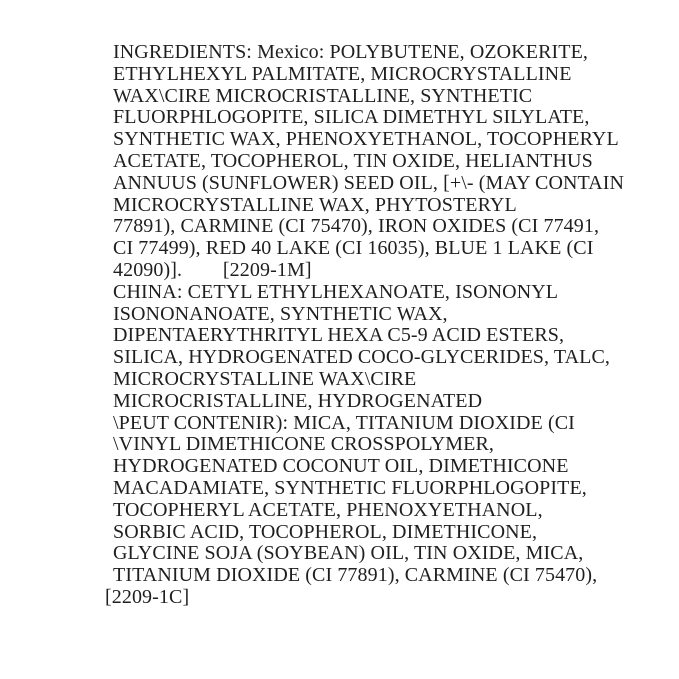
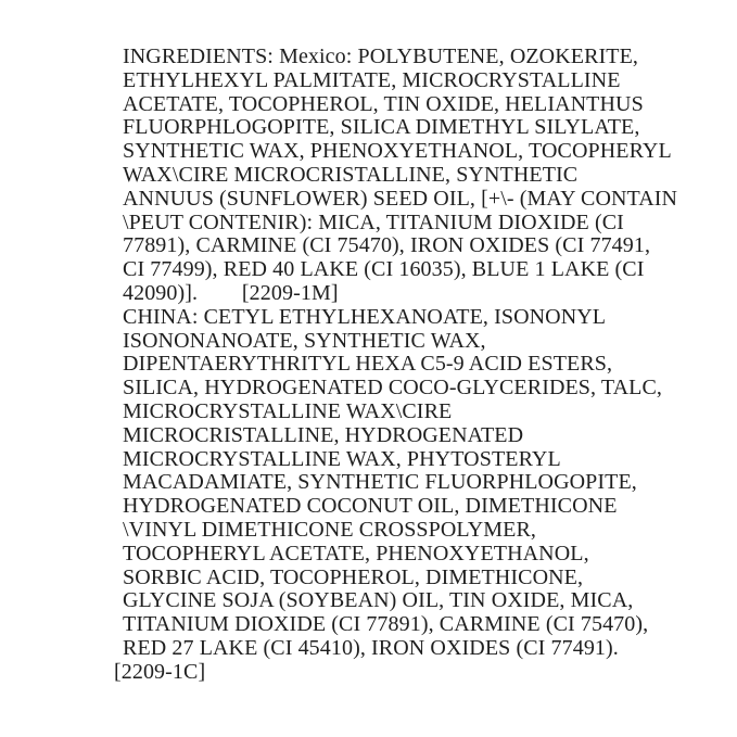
  INGREDIENTS: Mexico: POLYBUTENE, OZOKERITE,
  ETHYLHEXYL PALMITATE, MICROCRYSTALLINE
- WAX\CIRE MICROCRISTALLINE, SYNTHETIC
+ ACETATE, TOCOPHEROL, TIN OXIDE, HELIANTHUS
  FLUORPHLOGOPITE, SILICA DIMETHYL SILYLATE,
  SYNTHETIC WAX, PHENOXYETHANOL, TOCOPHERYL
- ACETATE, TOCOPHEROL, TIN OXIDE, HELIANTHUS
+ WAX\CIRE MICROCRISTALLINE, SYNTHETIC
  ANNUUS (SUNFLOWER) SEED OIL, [+\- (MAY CONTAIN
- MICROCRYSTALLINE WAX, PHYTOSTERYL
+ \PEUT CONTENIR): MICA, TITANIUM DIOXIDE (CI
  77891), CARMINE (CI 75470), IRON OXIDES (CI 77491,
  CI 77499), RED 40 LAKE (CI 16035), BLUE 1 LAKE (CI
  42090)]. [2209-1M]
  CHINA: CETYL ETHYLHEXANOATE, ISONONYL
  ISONONANOATE, SYNTHETIC WAX,
  DIPENTAERYTHRITYL HEXA C5-9 ACID ESTERS,
  SILICA, HYDROGENATED COCO-GLYCERIDES, TALC,
  MICROCRYSTALLINE WAX\CIRE
  MICROCRISTALLINE, HYDROGENATED
- \PEUT CONTENIR): MICA, TITANIUM DIOXIDE (CI
+ MICROCRYSTALLINE WAX, PHYTOSTERYL
- \VINYL DIMETHICONE CROSSPOLYMER,
+ MACADAMIATE, SYNTHETIC FLUORPHLOGOPITE,
  HYDROGENATED COCONUT OIL, DIMETHICONE
- MACADAMIATE, SYNTHETIC FLUORPHLOGOPITE,
+ \VINYL DIMETHICONE CROSSPOLYMER,
  TOCOPHERYL ACETATE, PHENOXYETHANOL,
  SORBIC ACID, TOCOPHEROL, DIMETHICONE,
  GLYCINE SOJA (SOYBEAN) OIL, TIN OXIDE, MICA,
  TITANIUM DIOXIDE (CI 77891), CARMINE (CI 75470),
+ RED 27 LAKE (CI 45410), IRON OXIDES (CI 77491).
  [2209-1C]
